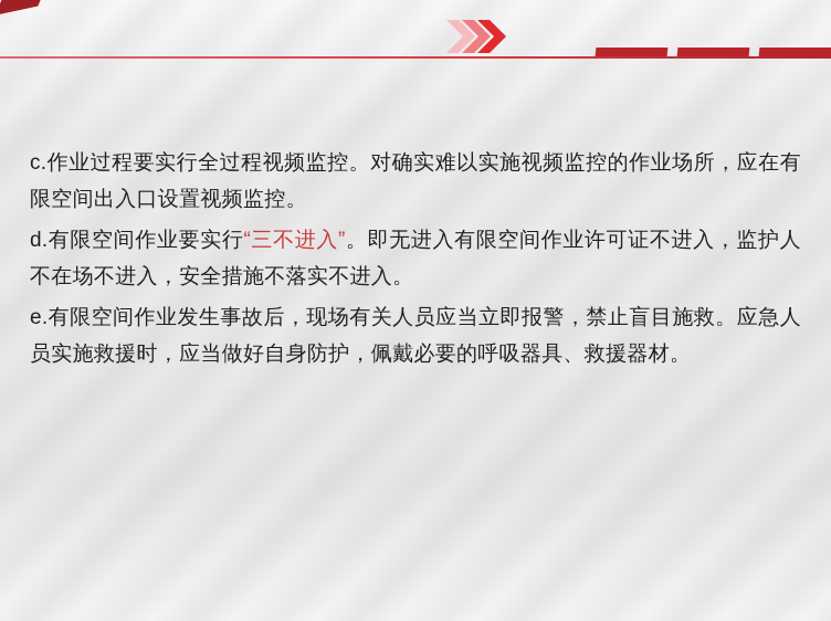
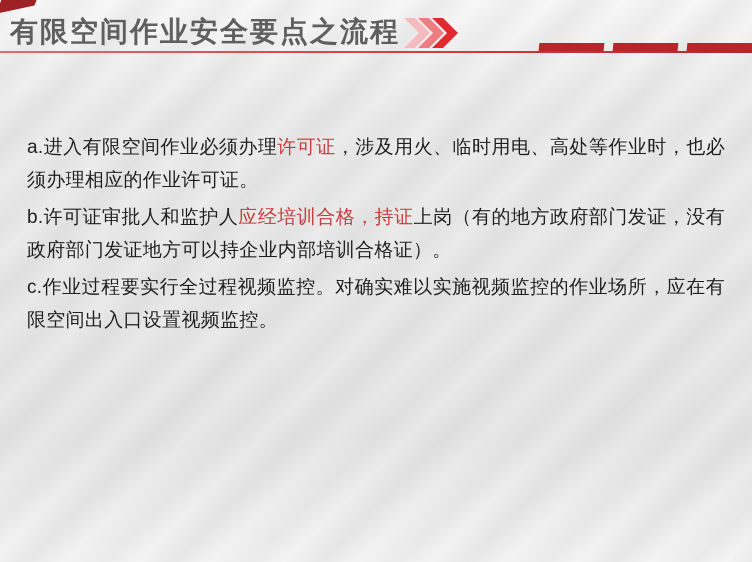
+ 有限空间作业安全要点之流程
+ a.进入有限空间作业必须办理许可证，涉及用火、临时用电、高处等作业时，也必须办理相应的作业许可证。
+ b.许可证审批人和监护人应经培训合格，持证上岗（有的地方政府部门发证，没有政府部门发证地方可以持企业内部培训合格证）。
  c.作业过程要实行全过程视频监控。对确实难以实施视频监控的作业场所，应在有限空间出入口设置视频监控。
- d.有限空间作业要实行“三不进入”。即无进入有限空间作业许可证不进入，监护人不在场不进入，安全措施不落实不进入。
- e.有限空间作业发生事故后，现场有关人员应当立即报警，禁止盲目施救。应急人员实施救援时，应当做好自身防护，佩戴必要的呼吸器具、救援器材。
